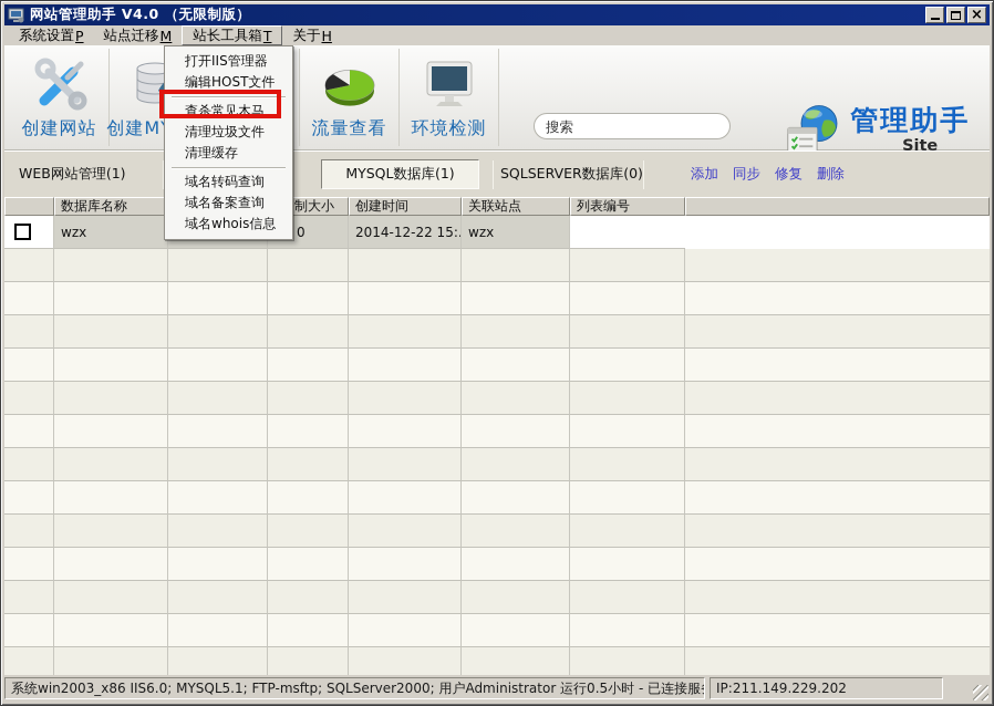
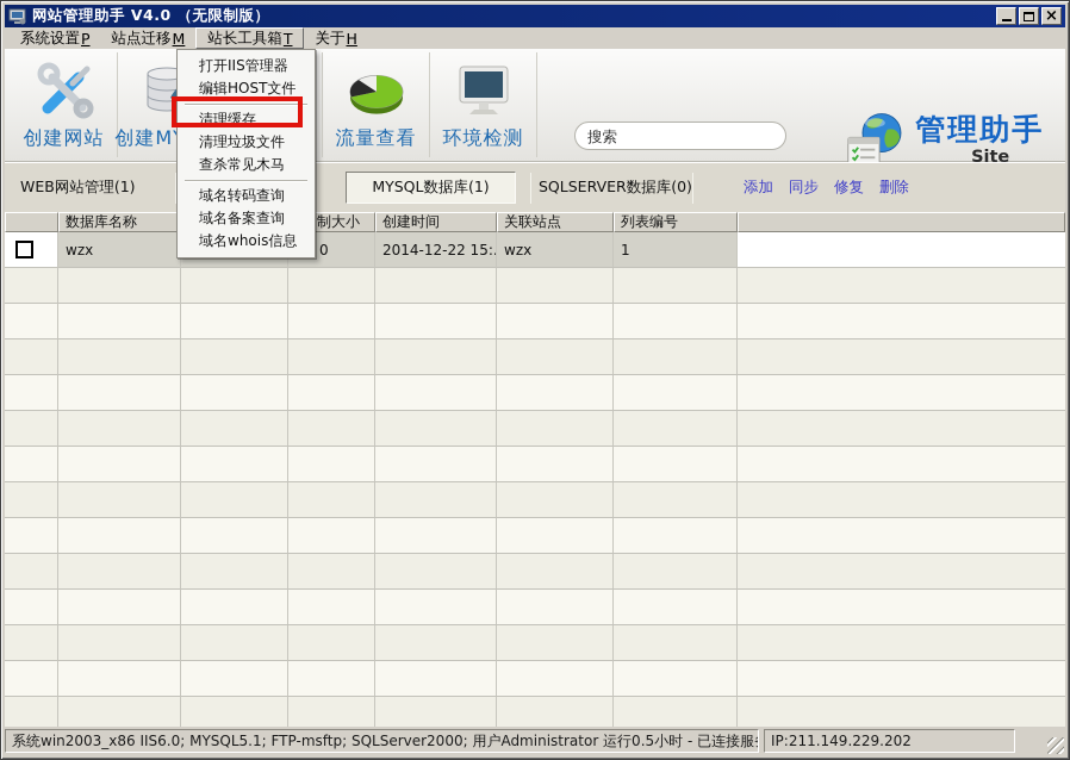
  网站管理助手 V4.0 （无限制版）
  系统设置
  P
  站点迁移
  M
  站长工具箱
  T
  关于
  H
  创建网站
  流量查看
  环境检测
  搜索
  管理助手
  WEB网站管理(1)
  MYSQL数据库(1)
  SQLSERVER数据库(0)
  添加
  同步
  修复
  删除
  数据库名称
  制大小
  创建时间
  关联站点
  列表编号
  wzx
  0
  2014-12-22 15:.
  wzx
+ 1
  系统win2003_x86 IIS6.0; MYSQL5.1; FTP-msftp; SQLServer2000; 用户Administrator 运行0.5小时 - 已连接服
  IP:211.149.229.202
  打开IIS管理器
  编辑HOST文件
- 查杀常见木马
+ 清理缓存
  清理垃圾文件
- 清理缓存
+ 查杀常见木马
  域名转码查询
  域名备案查询
  域名whois信息
